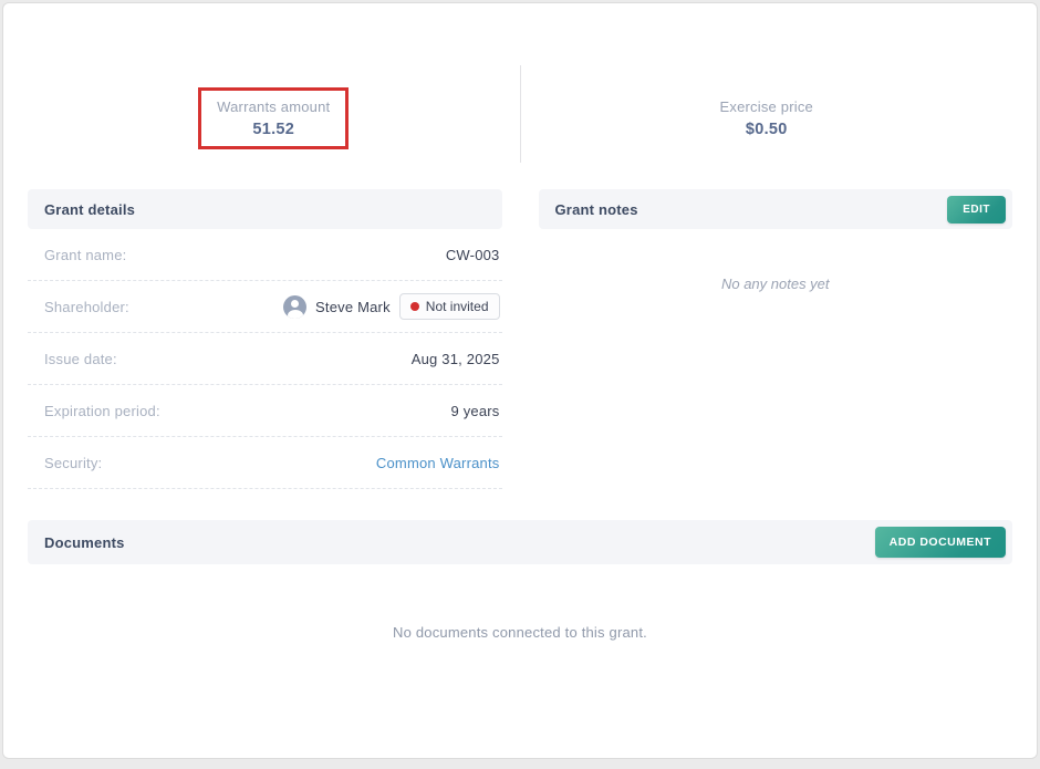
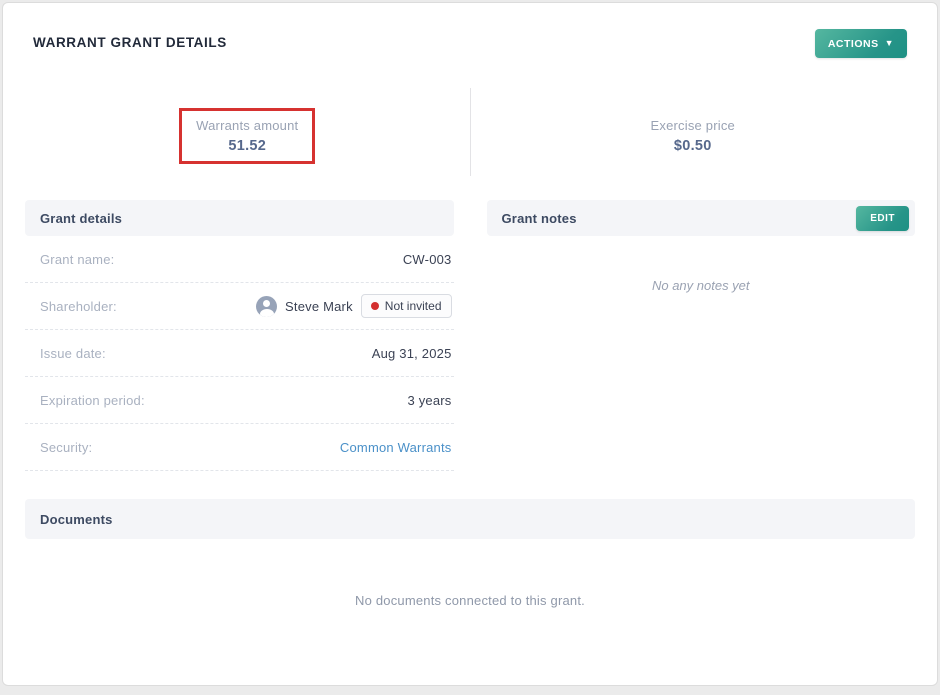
+ WARRANT GRANT DETAILS
+ ACTIONS
+ ▼
  Warrants amount
  51.52
  Exercise price
  $0.50
  Grant details
  Grant name:
  CW-003
  Shareholder:
  Steve Mark
  Not invited
  Issue date:
  Aug 31, 2025
  Expiration period:
- 9 years
+ 3 years
  Security:
  Common Warrants
  Grant notes
  EDIT
  No any notes yet
  Documents
- ADD DOCUMENT
  No documents connected to this grant.
